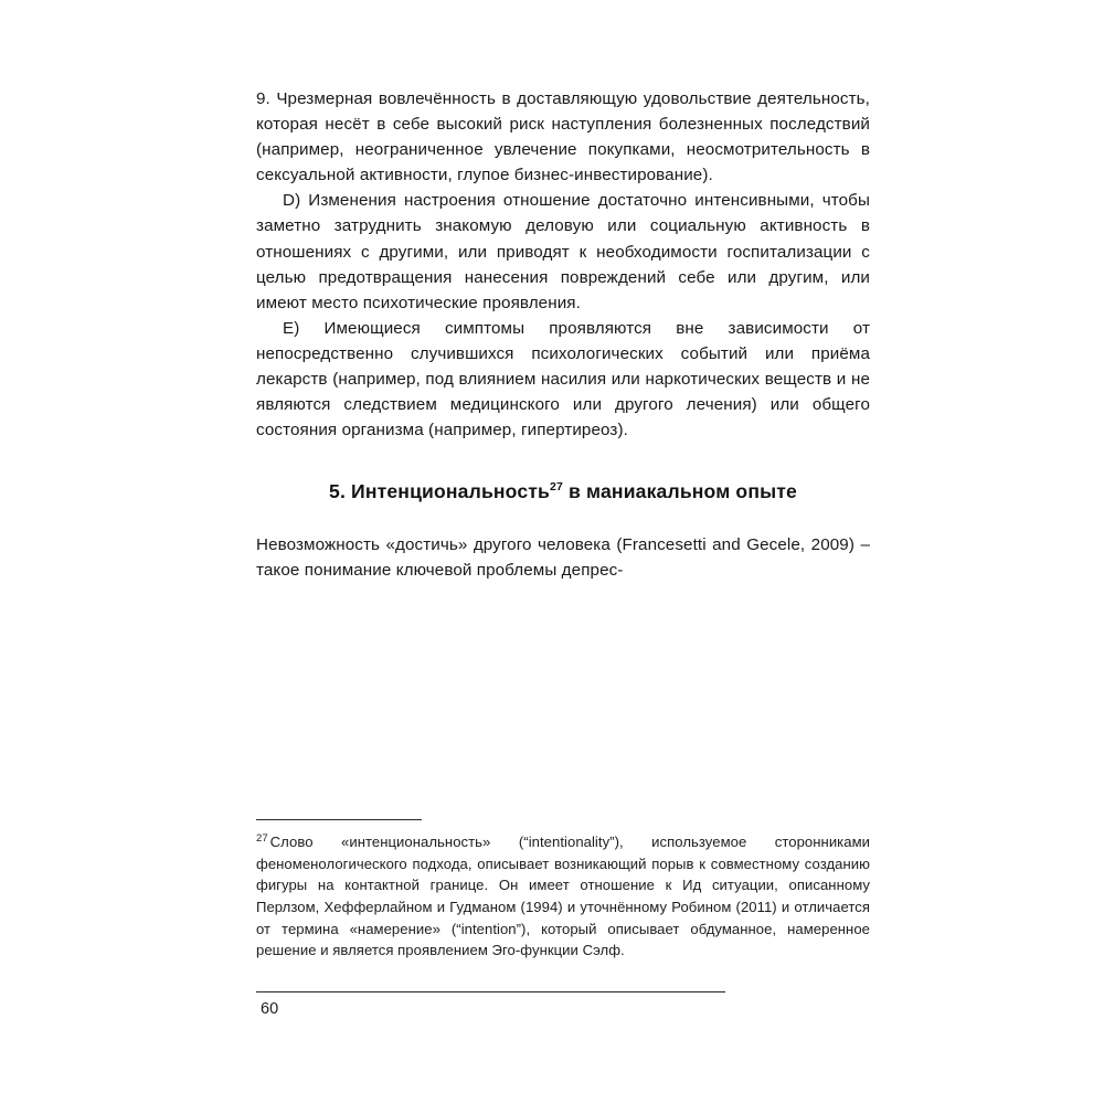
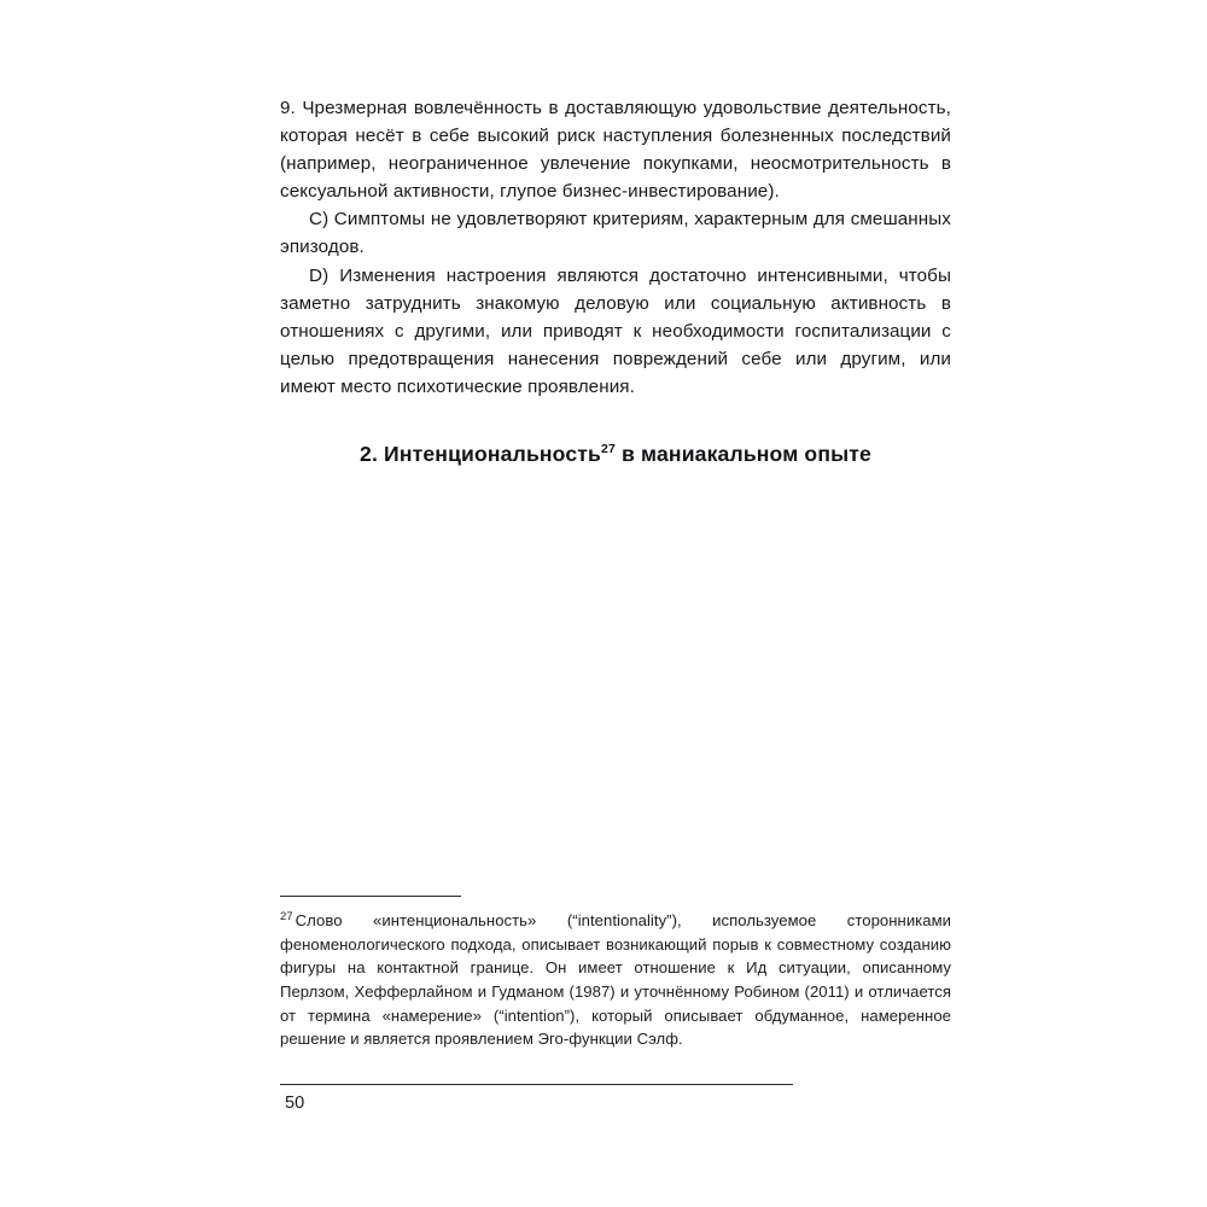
  9. Чрезмерная вовлечённость в доставляющую удовольствие деятельность, которая несёт в себе высокий риск наступления болезненных последствий (например, неограниченное увлечение покупками, неосмотрительность в сексуальной активности, глупое бизнес-инвестирование).
+ C) Симптомы не удовлетворяют критериям, характерным для смешанных эпизодов.
- D) Изменения настроения отношение достаточно интенсивными, чтобы заметно затруднить знакомую деловую или социальную активность в отношениях с другими, или приводят к необходимости госпитализации с целью предотвращения нанесения повреждений себе или другим, или имеют место психотические проявления.
+ D) Изменения настроения являются достаточно интенсивными, чтобы заметно затруднить знакомую деловую или социальную активность в отношениях с другими, или приводят к необходимости госпитализации с целью предотвращения нанесения повреждений себе или другим, или имеют место психотические проявления.
- E) Имеющиеся симптомы проявляются вне зависимости от непосредственно случившихся психологических событий или приёма лекарств (например, под влиянием насилия или наркотических веществ и не являются следствием медицинского или другого лечения) или общего состояния организма (например, гипертиреоз).
- 5. Интенциональность27 в маниакальном опыте
+ 2. Интенциональность27 в маниакальном опыте
- Невозможность «достичь» другого человека (Francesetti and Gecele, 2009) – такое понимание ключевой проблемы депрес-
- 27 Слово «интенциональность» (“intentionality”), используемое сторонниками феноменологического подхода, описывает возникающий порыв к совместному созданию фигуры на контактной границе. Он имеет отношение к Ид ситуации, описанному Перлзом, Хефферлайном и Гудманом (1994) и уточнённому Робином (2011) и отличается от термина «намерение» (“intention”), который описывает обдуманное, намеренное решение и является проявлением Эго-функции Сэлф.
+ 27 Слово «интенциональность» (“intentionality”), используемое сторонниками феноменологического подхода, описывает возникающий порыв к совместному созданию фигуры на контактной границе. Он имеет отношение к Ид ситуации, описанному Перлзом, Хефферлайном и Гудманом (1987) и уточнённому Робином (2011) и отличается от термина «намерение» (“intention”), который описывает обдуманное, намеренное решение и является проявлением Эго-функции Сэлф.
- 60
+ 50
